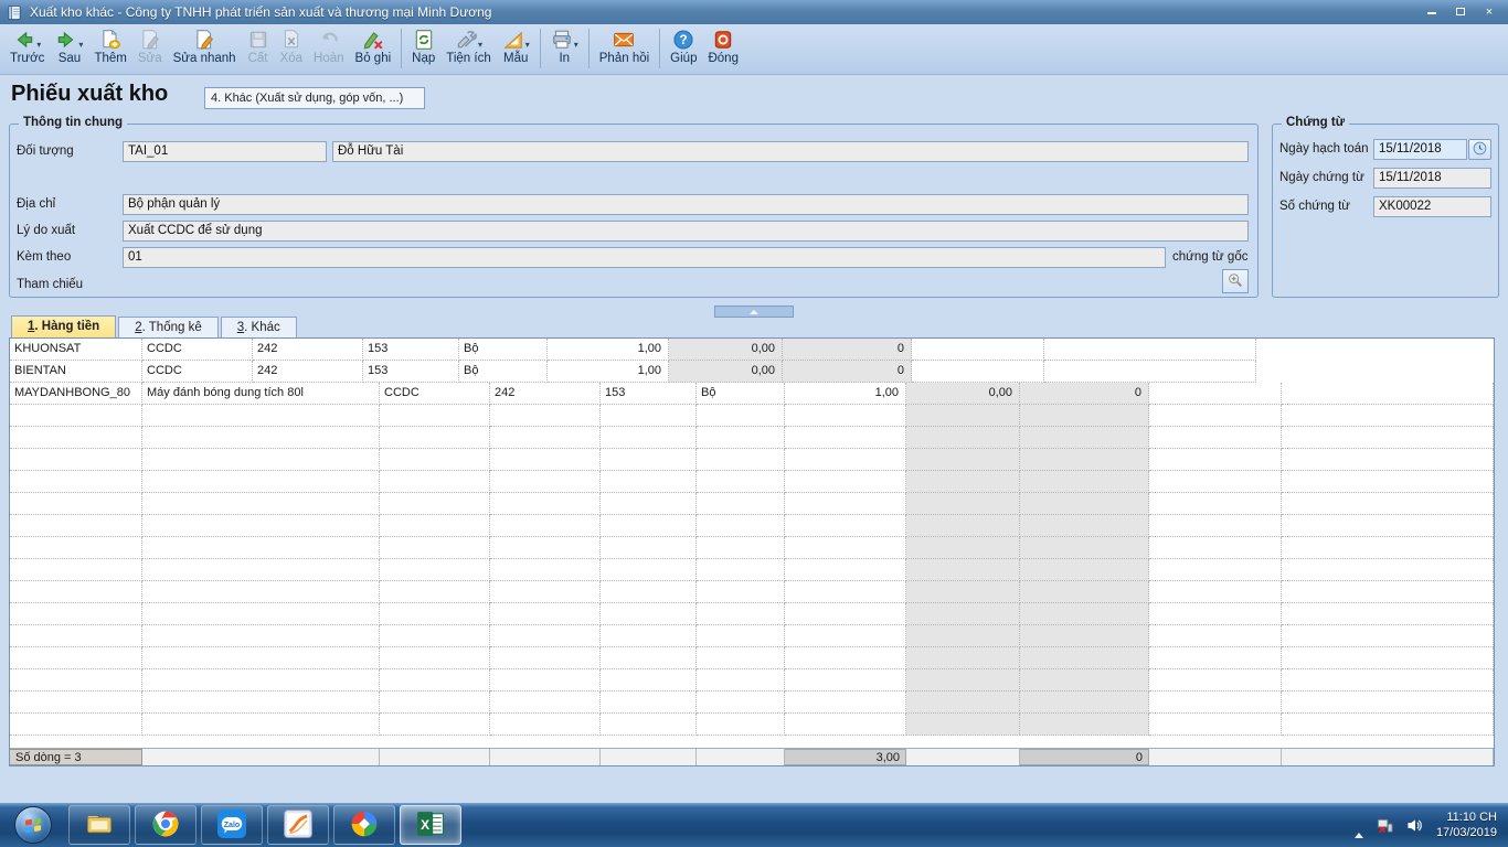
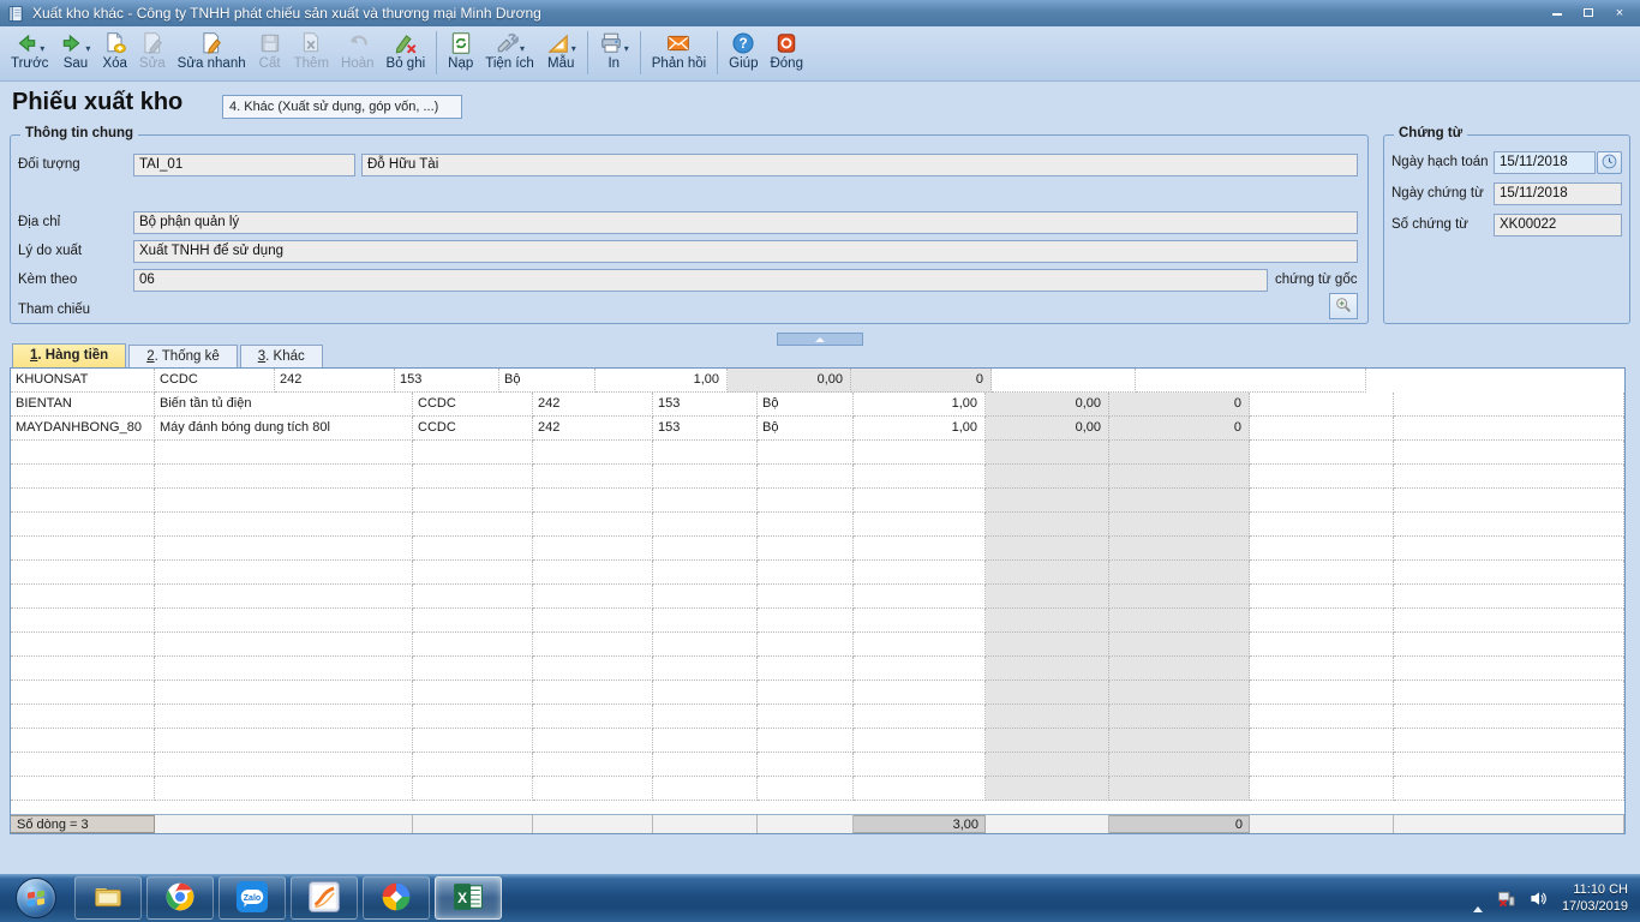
- Xuất kho khác - Công ty TNHH phát triển sản xuất và thương mại Minh Dương
+ Xuất kho khác - Công ty TNHH phát chiếu sản xuất và thương mại Minh Dương
  ×
  ▾
  Trước
  ▾
  Sau
- Thêm
+ Xóa
  Sửa
  Sửa nhanh
  Cất
- Xóa
+ Thêm
  Hoàn
  Bỏ ghi
  Nạp
  ▾
  Tiện ích
  ▾
  Mẫu
  ▾
  In
  Phản hồi
  ?
  Giúp
  Đóng
  Phiếu xuất kho
  4. Khác (Xuất sử dụng, góp vốn, ...)
  Thông tin chung
  Đối tượng
  TAI_01
  Đỗ Hữu Tài
  Địa chỉ
  Bộ phận quản lý
  Lý do xuất
- Xuất CCDC để sử dụng
+ Xuất TNHH để sử dụng
  Kèm theo
- 01
+ 06
  chứng từ gốc
  Tham chiếu
  Chứng từ
  Ngày hạch toán
  15/11/2018
  Ngày chứng từ
  15/11/2018
  Số chứng từ
  XK00022
  1. Hàng tiền
  2. Thống kê
  3. Khác
  KHUONSAT
  CCDC
  242
  153
  Bộ
  1,00
  0,00
  0
  BIENTAN
+ Biến tần tủ điện
  CCDC
  242
  153
  Bộ
  1,00
  0,00
  0
  MAYDANHBONG_80
  Máy đánh bóng dung tích 80l
  CCDC
  242
  153
  Bộ
  1,00
  0,00
  0
  Số dòng = 3
  3,00
  0
  X
  11:10 CH
  17/03/2019
